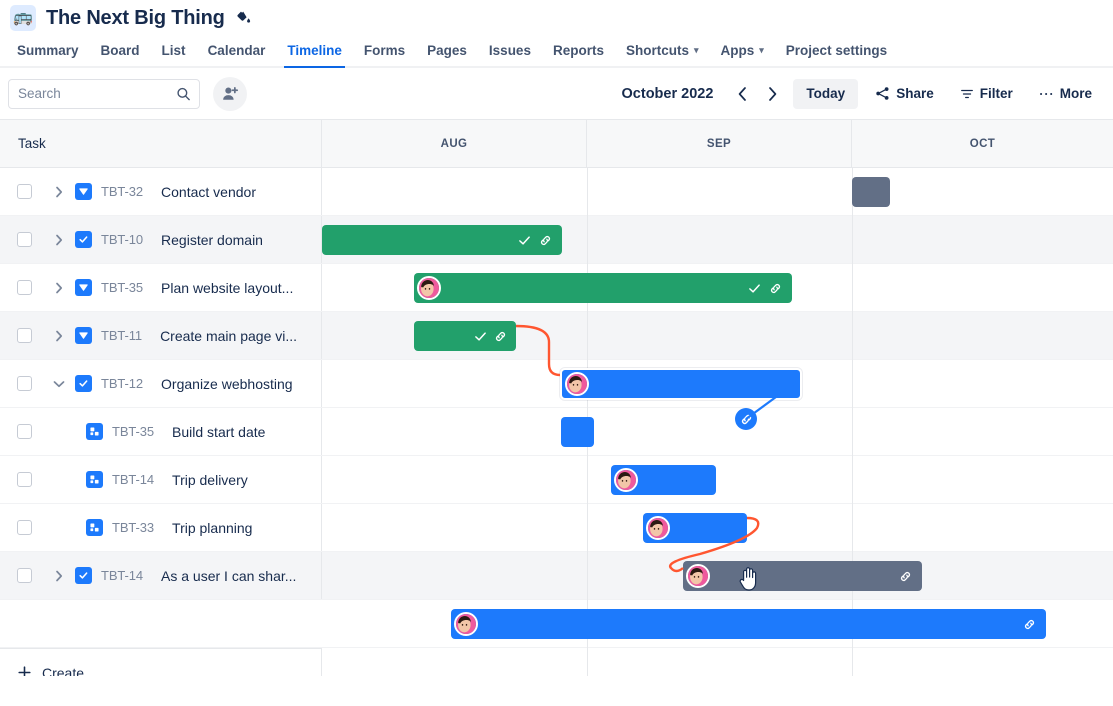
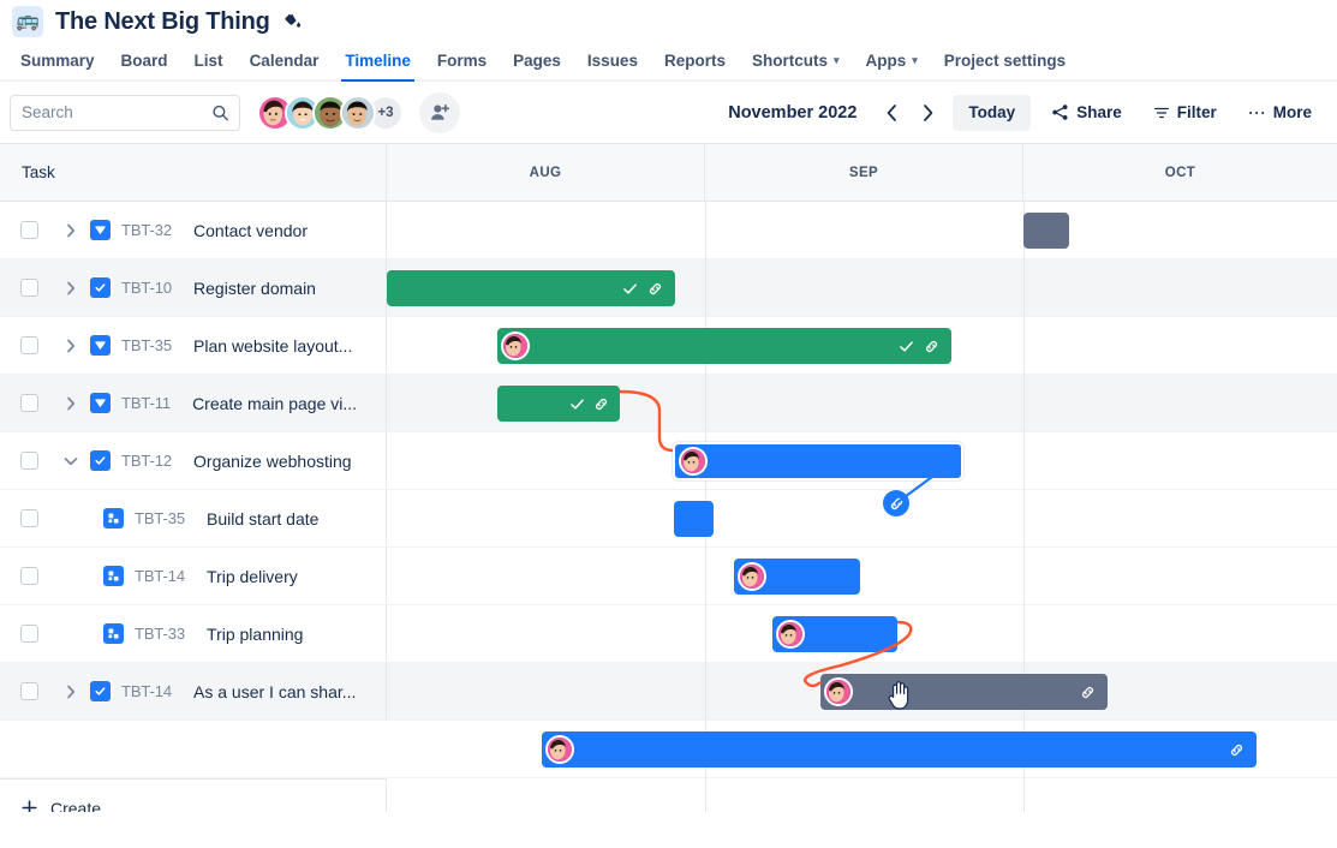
  🚌
  The Next Big Thing
  Summary
  Board
  List
  Calendar
  Timeline
  Forms
  Pages
  Issues
  Reports
  Shortcuts
  ▾
  Apps
  ▾
  Project settings
  Search
+ +3
- October 2022
+ November 2022
  Today
  Share
  Filter
  More
  Task
  AUG
  SEP
  OCT
  TBT-32
  Contact vendor
  TBT-10
  Register domain
  TBT-35
  Plan website layout...
  TBT-11
  Create main page vi...
  TBT-12
  Organize webhosting
  TBT-35
  Build start date
  TBT-14
  Trip delivery
  TBT-33
  Trip planning
  TBT-14
  As a user I can shar...
  Create
